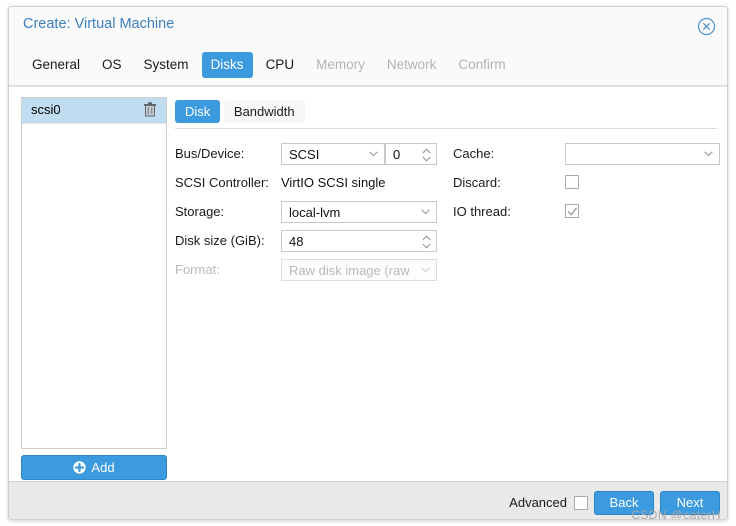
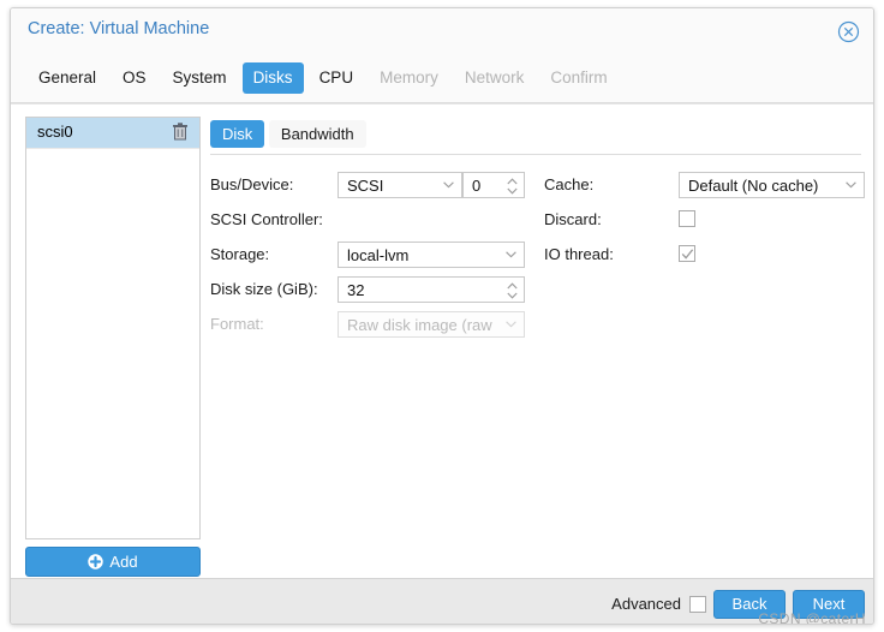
  Create: Virtual Machine
  General OS System Disks CPU Memory Network Confirm
  scsi0
  Add
  Disk Bandwidth
  Bus/Device:
  SCSI
  0
  SCSI Controller:
- VirtIO SCSI single
  Storage:
  local-lvm
  Disk size (GiB):
- 48
+ 32
  Format:
  Raw disk image (raw
  Cache:
+ Default (No cache)
  Discard:
  IO thread:
  Advanced
  Back
  Next
  CSDN @caterH
